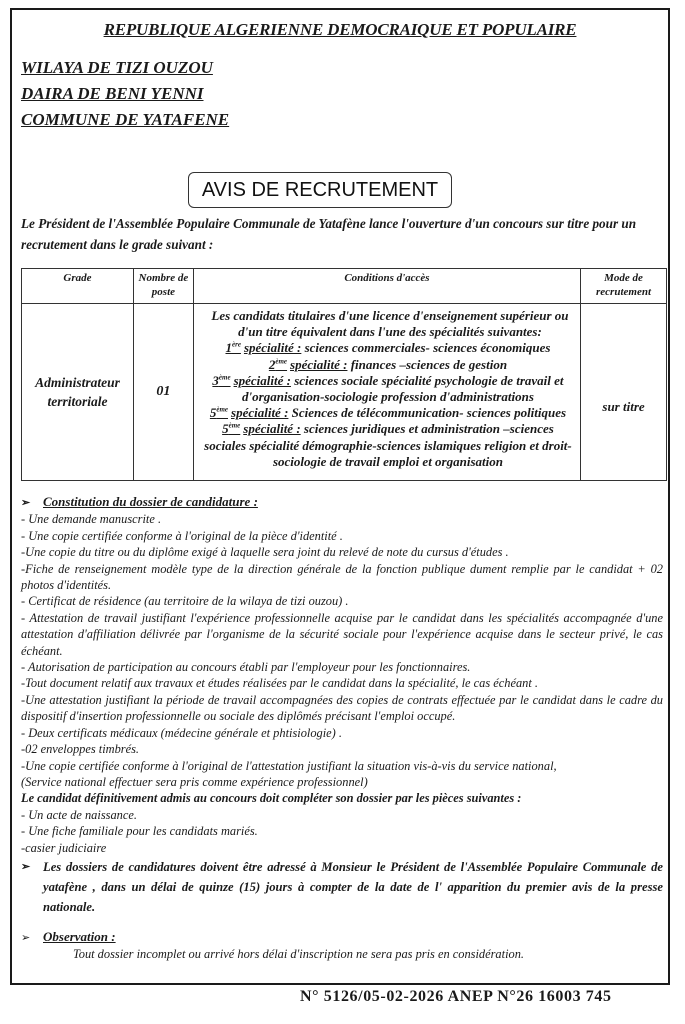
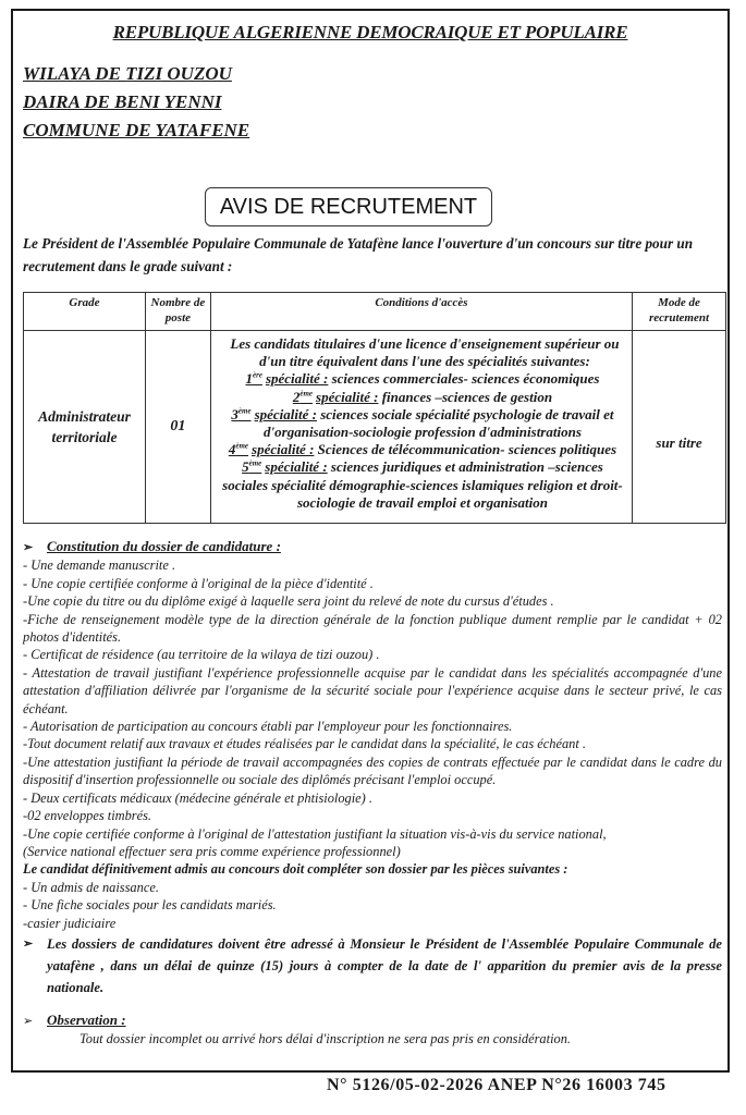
  REPUBLIQUE ALGERIENNE DEMOCRAIQUE ET POPULAIRE
  WILAYA DE TIZI OUZOU
  DAIRA DE BENI YENNI
  COMMUNE DE YATAFENE
  AVIS DE RECRUTEMENT
  Le Président de l'Assemblée Populaire Communale de Yatafène lance l'ouverture d'un concours sur titre pour un recrutement dans le grade suivant :
  Grade	Nombre de poste	Conditions d'accès	Mode de recrutement
- Administrateur territoriale	01	Les candidats titulaires d'une licence d'enseignement supérieur ou d'un titre équivalent dans l'une des spécialités suivantes: 1ère spécialité : sciences commerciales- sciences économiques2ème spécialité : finances –sciences de gestion3ème spécialité : sciences sociale spécialité psychologie de travail et d'organisation-sociologie profession d'administrations5ème spécialité : Sciences de télécommunication- sciences politiques5ème spécialité : sciences juridiques et administration –sciences sociales spécialité démographie-sciences islamiques religion et droit-sociologie de travail emploi et organisation	sur titre
+ Administrateur territoriale	01	Les candidats titulaires d'une licence d'enseignement supérieur ou d'un titre équivalent dans l'une des spécialités suivantes: 1ère spécialité : sciences commerciales- sciences économiques2ème spécialité : finances –sciences de gestion3ème spécialité : sciences sociale spécialité psychologie de travail et d'organisation-sociologie profession d'administrations4ème spécialité : Sciences de télécommunication- sciences politiques5ème spécialité : sciences juridiques et administration –sciences sociales spécialité démographie-sciences islamiques religion et droit-sociologie de travail emploi et organisation	sur titre
  ➢ Constitution du dossier de candidature :
  - Une demande manuscrite .
  - Une copie certifiée conforme à l'original de la pièce d'identité .
  -Une copie du titre ou du diplôme exigé à laquelle sera joint du relevé de note du cursus d'études .
  -Fiche de renseignement modèle type de la direction générale de la fonction publique dument remplie par le candidat + 02 photos d'identités.
  - Certificat de résidence (au territoire de la wilaya de tizi ouzou) .
  - Attestation de travail justifiant l'expérience professionnelle acquise par le candidat dans les spécialités accompagnée d'une attestation d'affiliation délivrée par l'organisme de la sécurité sociale pour l'expérience acquise dans le secteur privé, le cas échéant.
  - Autorisation de participation au concours établi par l'employeur pour les fonctionnaires.
  -Tout document relatif aux travaux et études réalisées par le candidat dans la spécialité, le cas échéant .
  -Une attestation justifiant la période de travail accompagnées des copies de contrats effectuée par le candidat dans le cadre du dispositif d'insertion professionnelle ou sociale des diplômés précisant l'emploi occupé.
  - Deux certificats médicaux (médecine générale et phtisiologie) .
  -02 enveloppes timbrés.
  -Une copie certifiée conforme à l'original de l'attestation justifiant la situation vis-à-vis du service national,
  (Service national effectuer sera pris comme expérience professionnel)
  Le candidat définitivement admis au concours doit compléter son dossier par les pièces suivantes :
- - Un acte de naissance.
+ - Un admis de naissance.
- - Une fiche familiale pour les candidats mariés.
+ - Une fiche sociales pour les candidats mariés.
  -casier judiciaire
  ➢
  Les dossiers de candidatures doivent être adressé à Monsieur le Président de l'Assemblée Populaire Communale de yatafène , dans un délai de quinze (15) jours à compter de la date de l' apparition du premier avis de la presse nationale.
  ➢ Observation :
  Tout dossier incomplet ou arrivé hors délai d'inscription ne sera pas pris en considération.
  N° 5126/05-02-2026 ANEP N°26 16003 745
